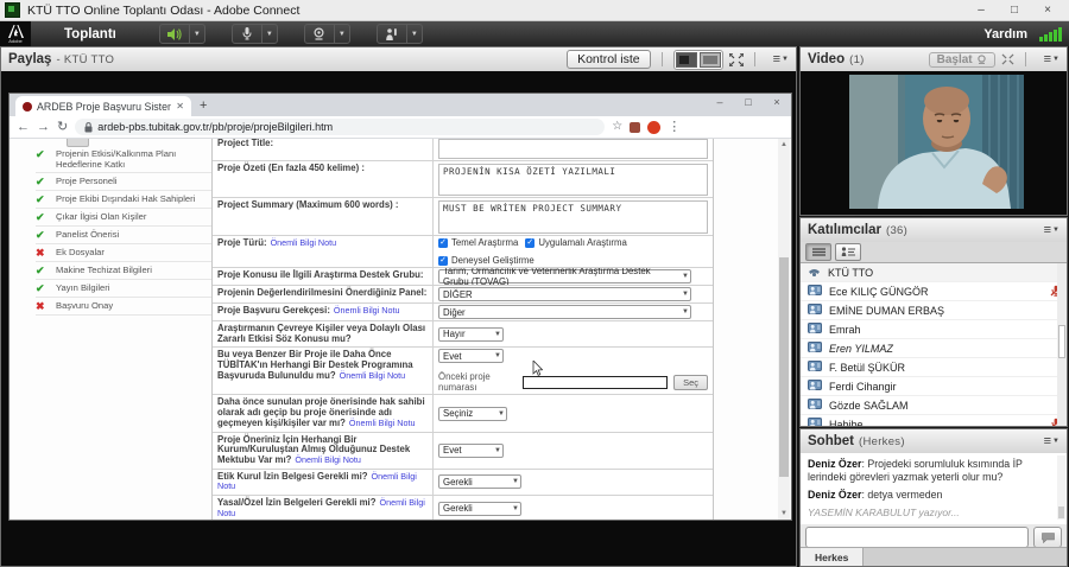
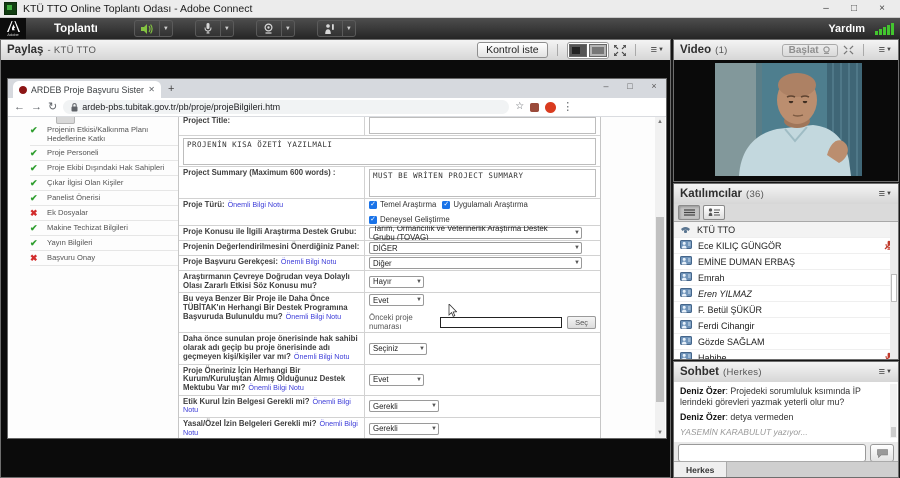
  KTÜ TTO Online Toplantı Odası - Adobe Connect
  –
  □
  ×
  Toplantı
  Yardım
  Paylaş
  - KTÜ TTO
  Kontrol iste
  ≡
  ARDEB Proje Başvuru Siste
  ✕
  +
  –
  □
  ×
  ←
  →
  ↻
  ardeb-pbs.tubitak.gov.tr/pb/proje/projeBilgileri.htm
  ☆
  ⋮
  ✔
  Projenin Etkisi/Kalkınma Planı Hedeflerine Katkı
  ✔
  Proje Personeli
  ✔
  Proje Ekibi Dışındaki Hak Sahipleri
  ✔
  Çıkar İlgisi Olan Kişiler
  ✔
  Panelist Önerisi
  ✖
  Ek Dosyalar
  ✔
  Makine Techizat Bilgileri
  ✔
  Yayın Bilgileri
  ✖
  Başvuru Onay
  Project Title:
- Proje Özeti (En fazla 450 kelime) :
  PROJENİN KISA ÖZETİ YAZILMALI
  Project Summary (Maximum 600 words) :
  MUST BE WRİTEN PROJECT SUMMARY
  Proje Türü: Önemli Bilgi Notu
  Temel Araştırma
  Uygulamalı Araştırma
  Deneysel Geliştirme
  Proje Konusu ile İlgili Araştırma Destek Grubu:
  Tarım, Ormancılık ve Veterinerlik Araştırma Destek Grubu (TOVAG)
  Projenin Değerlendirilmesini Önerdiğiniz Panel:
  DİĞER
  Proje Başvuru Gerekçesi: Önemli Bilgi Notu
  Diğer
- Araştırmanın Çevreye Kişiler veya Dolaylı Olası Zararlı Etkisi Söz Konusu mu?
+ Araştırmanın Çevreye Doğrudan veya Dolaylı Olası Zararlı Etkisi Söz Konusu mu?
  Hayır
  Bu veya Benzer Bir Proje ile Daha Önce TÜBİTAK'ın Herhangi Bir Destek Programına Başvuruda Bulunuldu mu? Önemli Bilgi Notu
  Evet
  Önceki proje numarası
  Seç
  Daha önce sunulan proje önerisinde hak sahibi olarak adı geçip bu proje önerisinde adı geçmeyen kişi/kişiler var mı? Önemli Bilgi Notu
  Seçiniz
  Proje Öneriniz İçin Herhangi Bir Kurum/Kuruluştan Almış Olduğunuz Destek Mektubu Var mı? Önemli Bilgi Notu
  Evet
  Etik Kurul İzin Belgesi Gerekli mi? Önemli Bilgi Notu
  Gerekli
  Yasal/Özel İzin Belgeleri Gerekli mi? Önemli Bilgi Notu
  Gerekli
  Video
  (1)
  Başlat
  ≡
  Katılımcılar
  (36)
  ≡
  KTÜ TTO
  Ece KILIÇ GÜNGÖR
  EMİNE DUMAN ERBAŞ
  Emrah
  Eren YILMAZ
  F. Betül ŞÜKÜR
  Ferdi Cihangir
  Gözde SAĞLAM
  Habibe
  Sohbet
  (Herkes)
  ≡
  Deniz Özer: Projedeki sorumluluk ksımında İP lerindeki görevleri yazmak yeterli olur mu?
  Deniz Özer: detya vermeden
  YASEMİN KARABULUT yazıyor...
  Herkes
